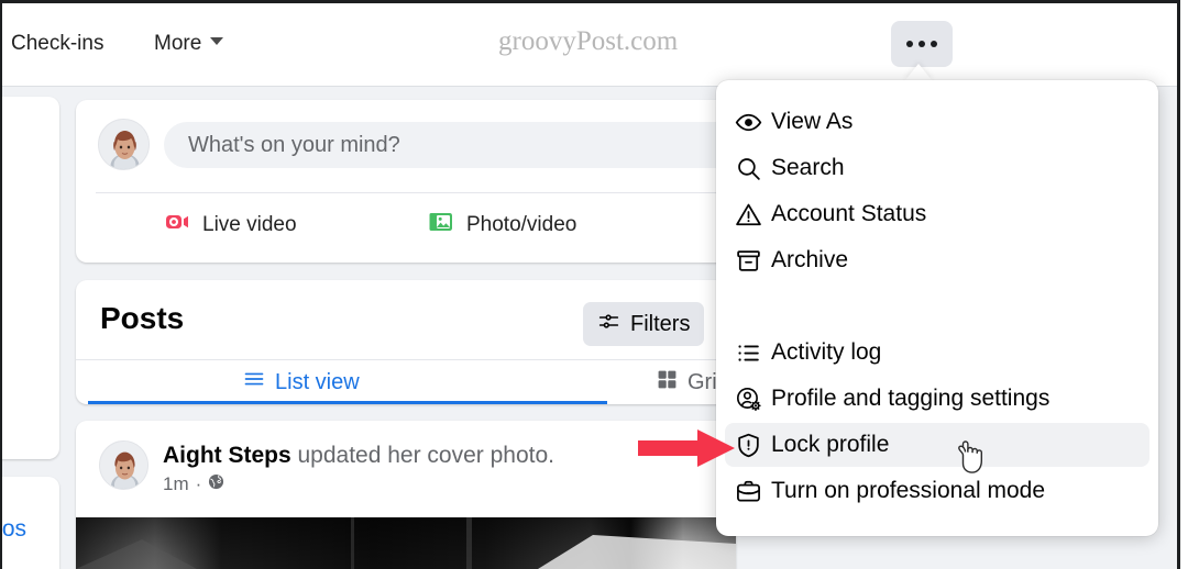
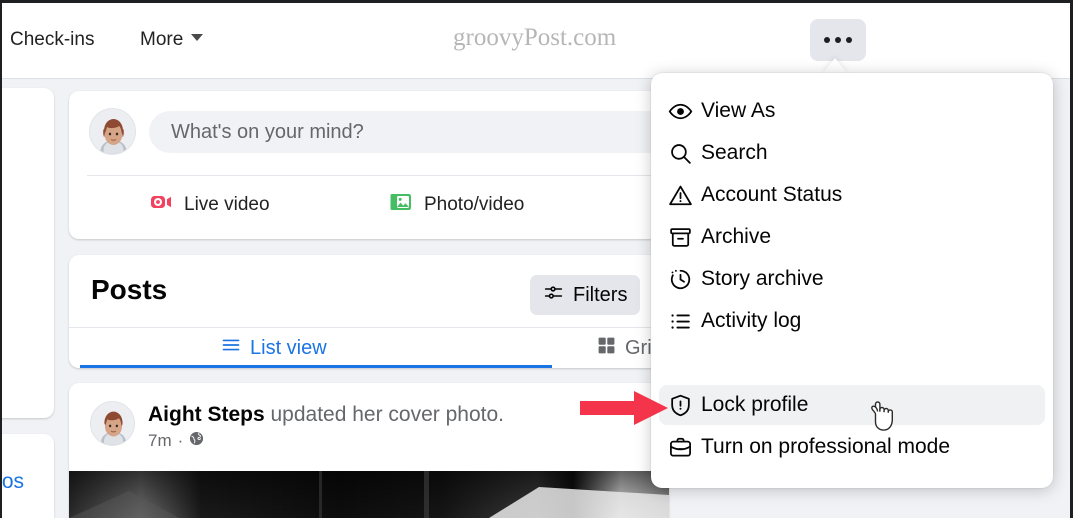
  What's on your mind?
  Live video
  Photo/video
  Posts
  Filters
  List view
  Gri
  Aight Steps updated her cover photo.
- 1m
+ 7m
  ·
  Check-ins
  More
  groovyPost.com
  View As
  Search
  Account Status
  Archive
+ Story archive
  Activity log
- Profile and tagging settings
  Lock profile
  Turn on professional mode
